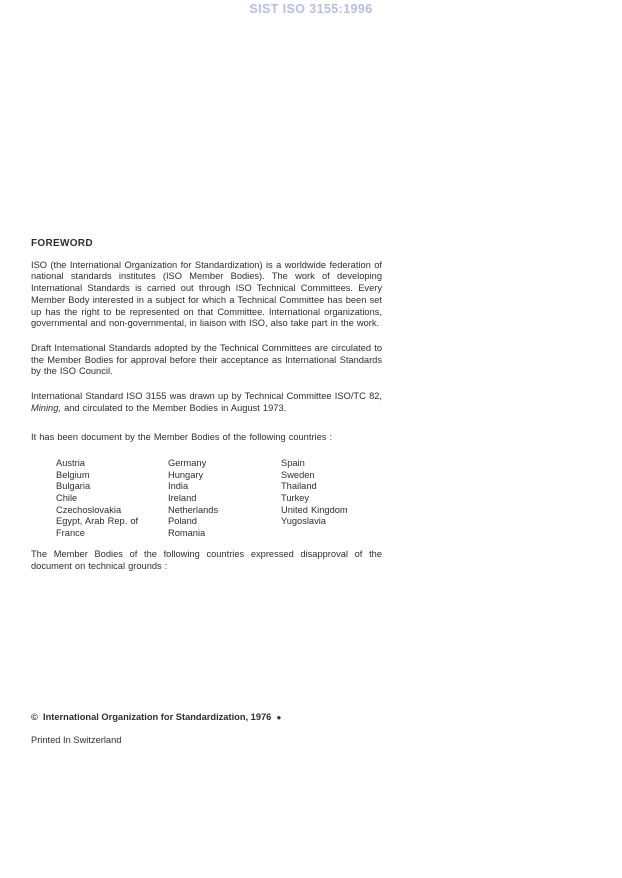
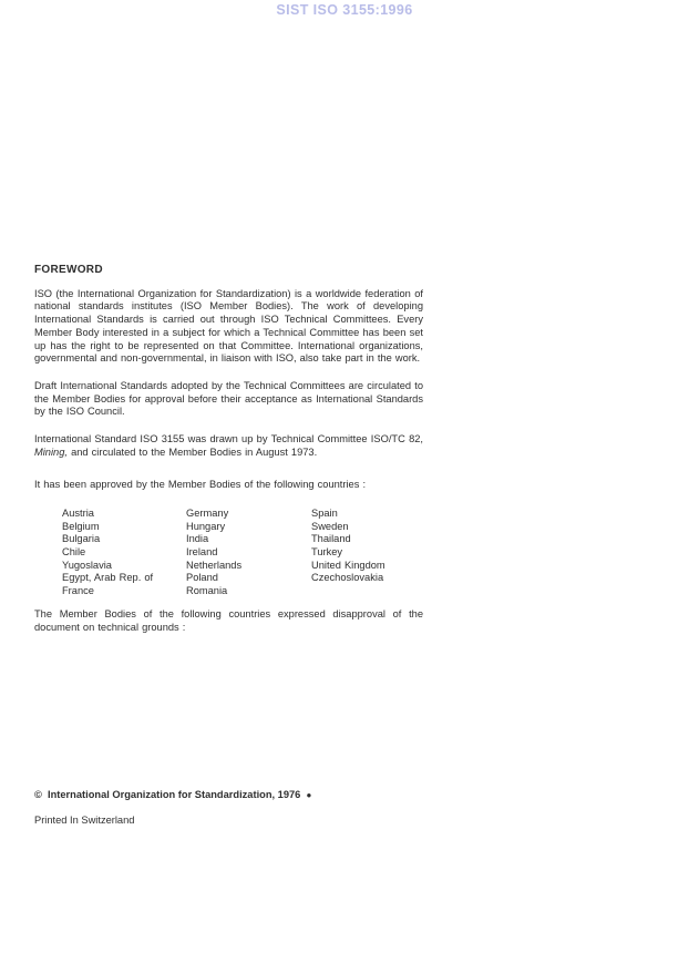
  SIST ISO 3155:1996
  FOREWORD
  ISO (the International Organization for Standardization) is a worldwide federation of national standards institutes (ISO Member Bodies). The work of developing International Standards is carried out through ISO Technical Committees. Every Member Body interested in a subject for which a Technical Committee has been set up has the right to be represented on that Committee. International organizations, governmental and non-governmental, in liaison with ISO, also take part in the work.
  Draft International Standards adopted by the Technical Committees are circulated to the Member Bodies for approval before their acceptance as International Standards by the ISO Council.
  International Standard ISO 3155 was drawn up by Technical Committee ISO/TC 82, Mining, and circulated to the Member Bodies in August 1973.
- It has been document by the Member Bodies of the following countries :
+ It has been approved by the Member Bodies of the following countries :
  Austria
  Belgium
  Bulgaria
  Chile
- Czechoslovakia
+ Yugoslavia
  Egypt, Arab Rep. of
  France
  Germany
  Hungary
  India
  Ireland
  Netherlands
  Poland
  Romania
  Spain
  Sweden
  Thailand
  Turkey
  United Kingdom
- Yugoslavia
+ Czechoslovakia
  The Member Bodies of the following countries expressed disapproval of the document on technical grounds :
  © International Organization for Standardization, 1976 ●
  Printed In Switzerland
